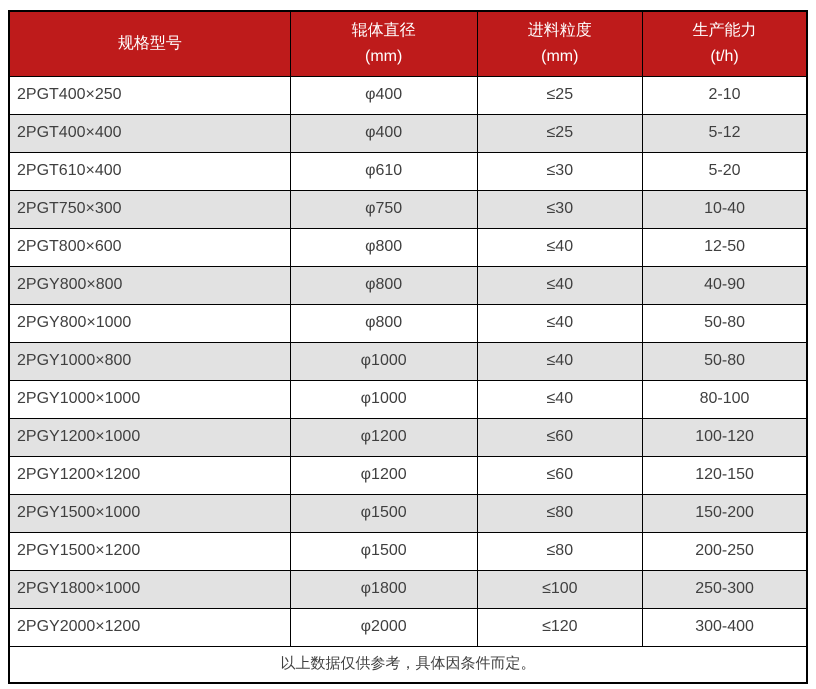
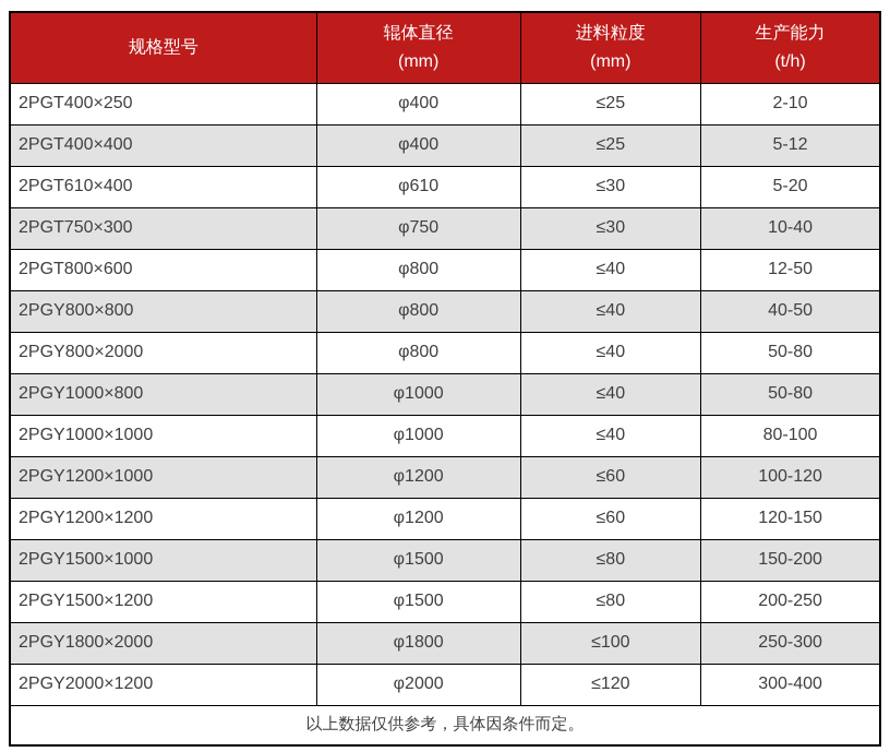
  规格型号	辊体直径(mm)	进料粒度(mm)	生产能力(t/h)
  2PGT400×250	φ400	≤25	2-10
  2PGT400×400	φ400	≤25	5-12
  2PGT610×400	φ610	≤30	5-20
  2PGT750×300	φ750	≤30	10-40
  2PGT800×600	φ800	≤40	12-50
- 2PGY800×800	φ800	≤40	40-90
+ 2PGY800×800	φ800	≤40	40-50
- 2PGY800×1000	φ800	≤40	50-80
+ 2PGY800×2000	φ800	≤40	50-80
  2PGY1000×800	φ1000	≤40	50-80
  2PGY1000×1000	φ1000	≤40	80-100
  2PGY1200×1000	φ1200	≤60	100-120
  2PGY1200×1200	φ1200	≤60	120-150
  2PGY1500×1000	φ1500	≤80	150-200
  2PGY1500×1200	φ1500	≤80	200-250
- 2PGY1800×1000	φ1800	≤100	250-300
+ 2PGY1800×2000	φ1800	≤100	250-300
  2PGY2000×1200	φ2000	≤120	300-400
  以上数据仅供参考，具体因条件而定。
